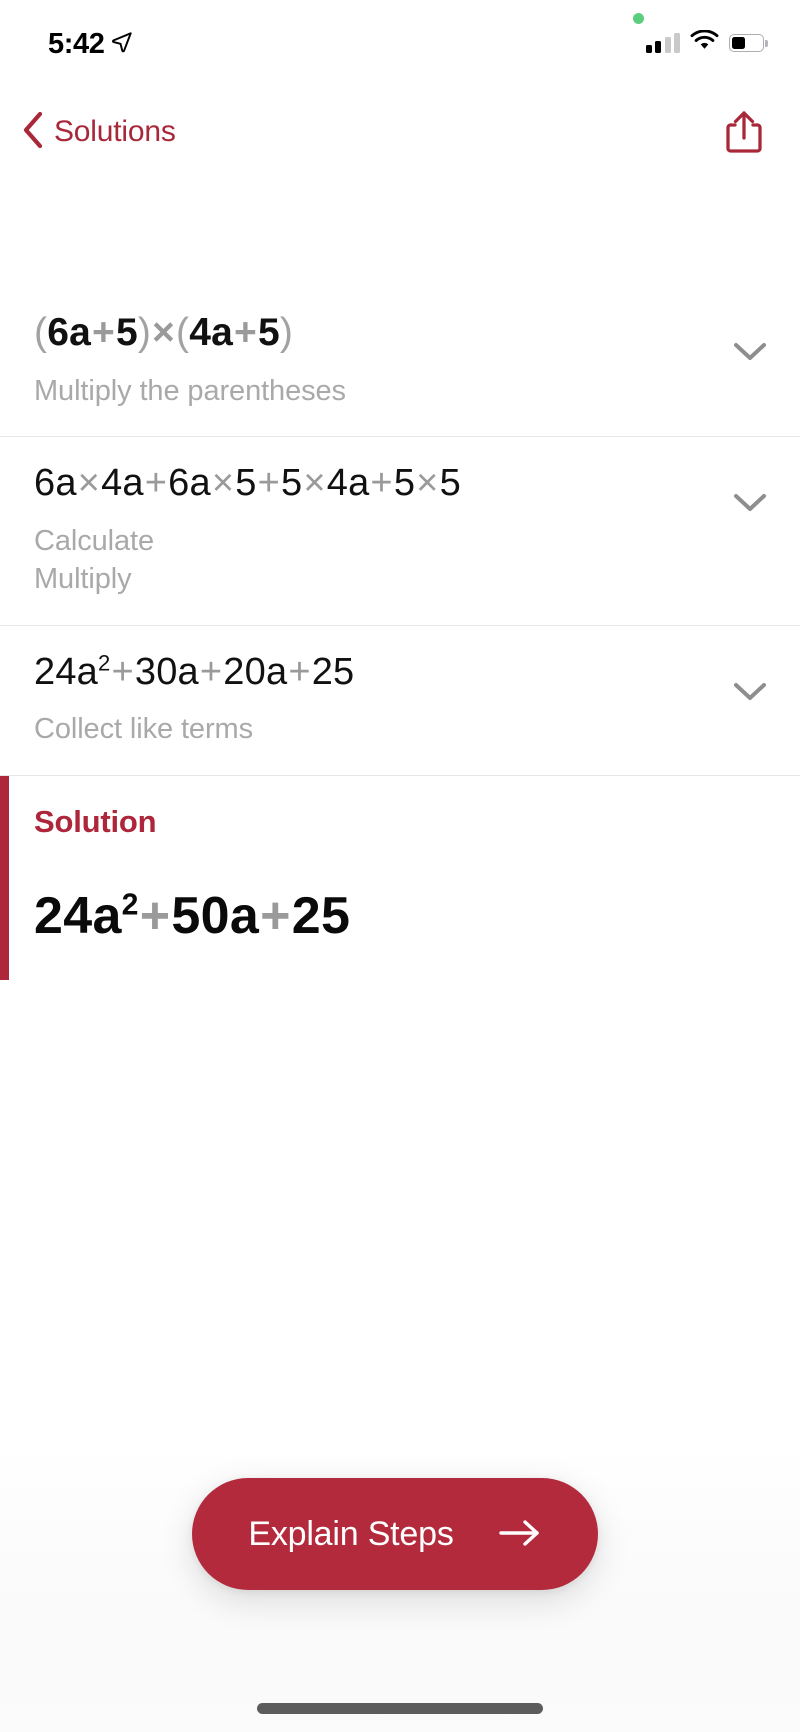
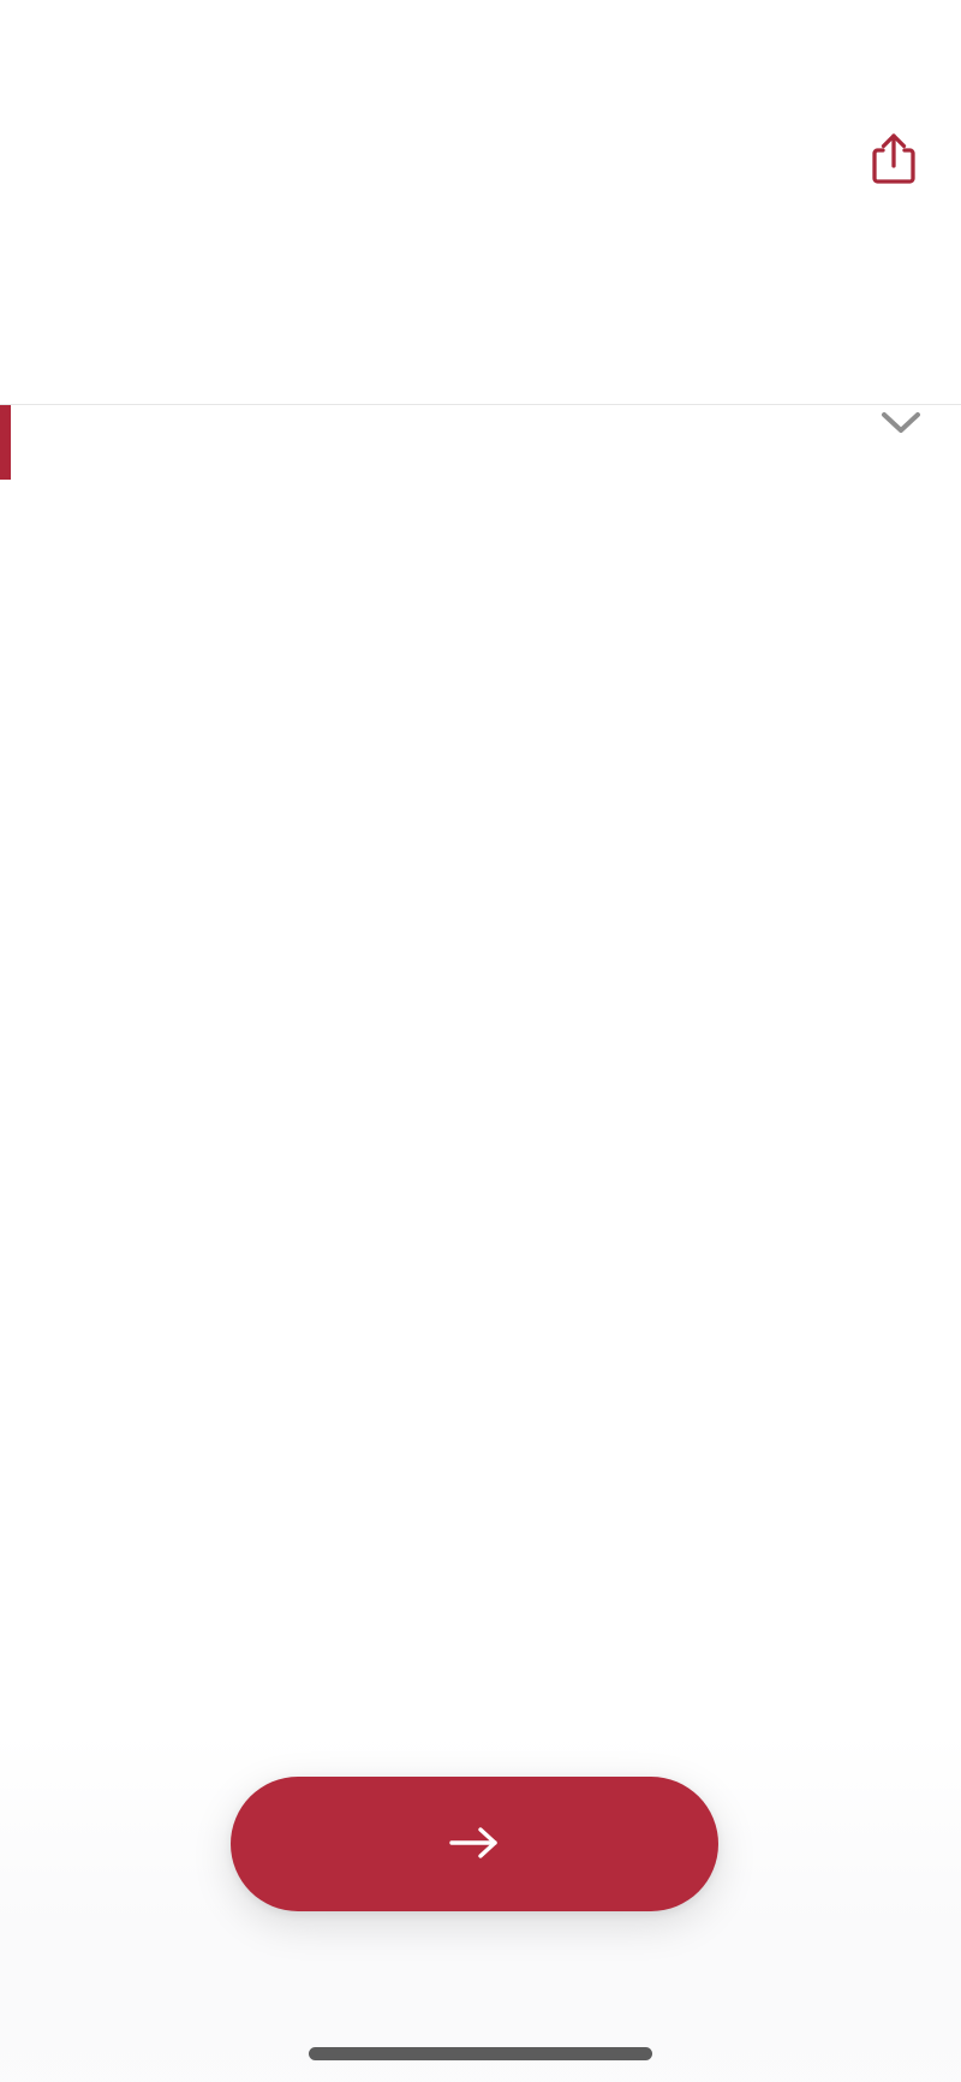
- 5:42
- Solutions
- (6a+5)×(4a+5)
- Multiply the parentheses
- 6a×4a+6a×5+5×4a+5×5
- Calculate
- Multiply
- 24a2+30a+20a+25
- Collect like terms
- Solution
- 24a2+50a+25
- Explain Steps
